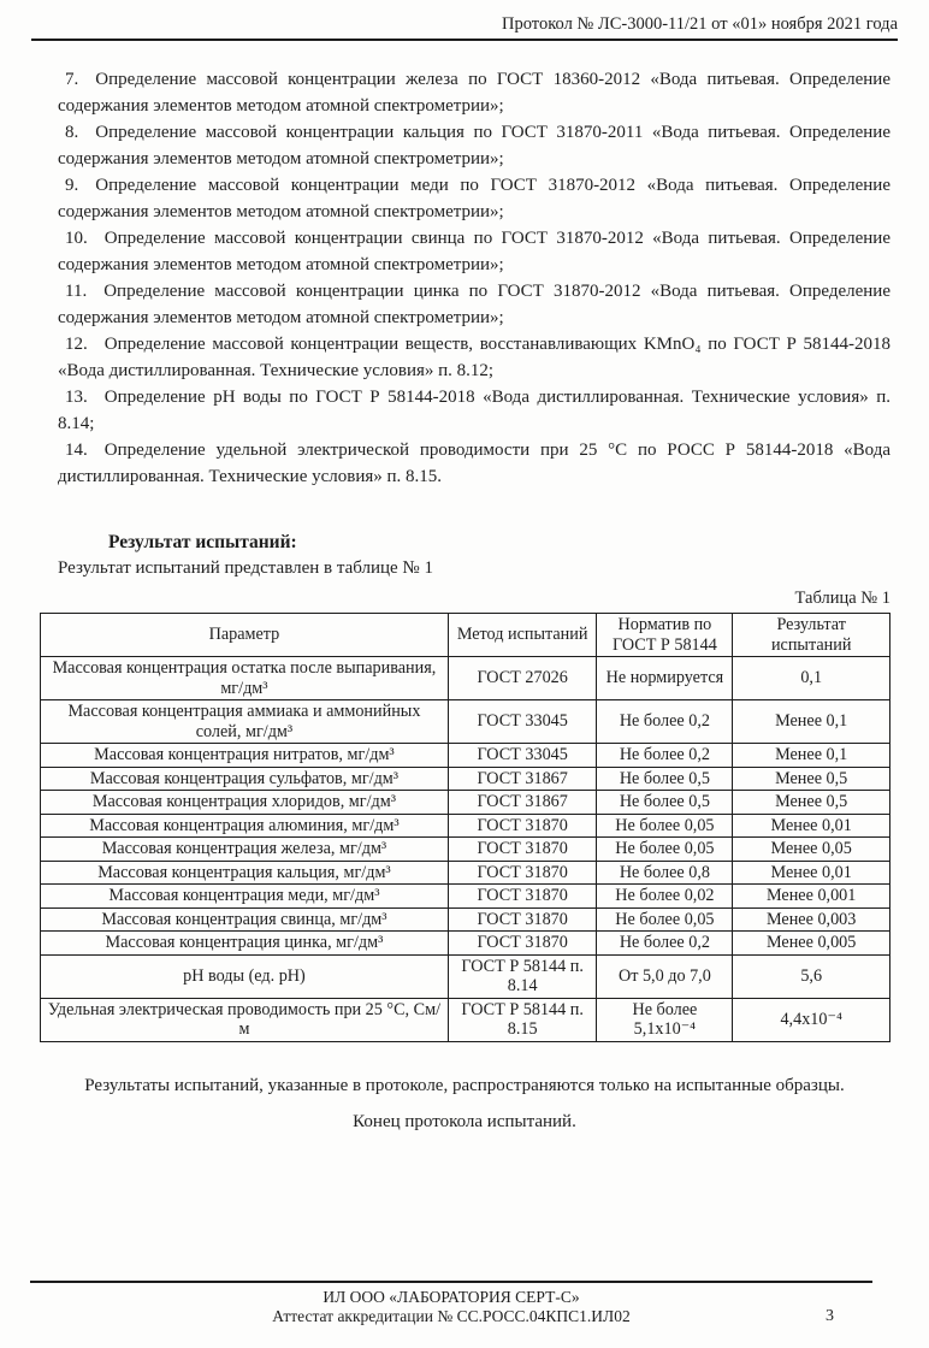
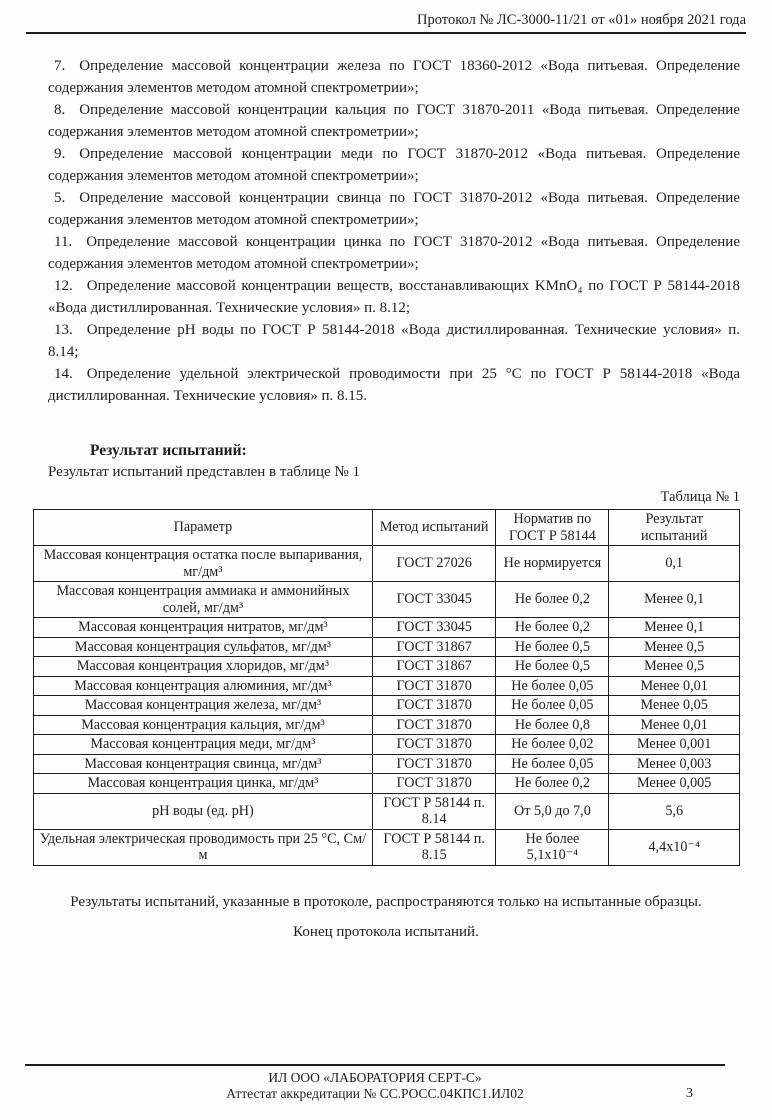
  Протокол № ЛС-3000-11/21 от «01» ноября 2021 года
  7. Определение массовой концентрации железа по ГОСТ 18360-2012 «Вода питьевая. Определение содержания элементов методом атомной спектрометрии»;
  8. Определение массовой концентрации кальция по ГОСТ 31870-2011 «Вода питьевая. Определение содержания элементов методом атомной спектрометрии»;
  9. Определение массовой концентрации меди по ГОСТ 31870-2012 «Вода питьевая. Определение содержания элементов методом атомной спектрометрии»;
- 10. Определение массовой концентрации свинца по ГОСТ 31870-2012 «Вода питьевая. Определение содержания элементов методом атомной спектрометрии»;
+ 5. Определение массовой концентрации свинца по ГОСТ 31870-2012 «Вода питьевая. Определение содержания элементов методом атомной спектрометрии»;
  11. Определение массовой концентрации цинка по ГОСТ 31870-2012 «Вода питьевая. Определение содержания элементов методом атомной спектрометрии»;
  12. Определение массовой концентрации веществ, восстанавливающих KMnO₄ по ГОСТ Р 58144-2018 «Вода дистиллированная. Технические условия» п. 8.12;
  13. Определение pH воды по ГОСТ Р 58144-2018 «Вода дистиллированная. Технические условия» п. 8.14;
- 14. Определение удельной электрической проводимости при 25 °С по РОСС Р 58144-2018 «Вода дистиллированная. Технические условия» п. 8.15.
+ 14. Определение удельной электрической проводимости при 25 °С по ГОСТ Р 58144-2018 «Вода дистиллированная. Технические условия» п. 8.15.
  Результат испытаний:
  Результат испытаний представлен в таблице № 1
  Таблица № 1
  Параметр	Метод испытаний	Норматив по ГОСТ Р 58144	Результат испытаний
  Массовая концентрация остатка после выпаривания, мг/дм³	ГОСТ 27026	Не нормируется	0,1
  Массовая концентрация аммиака и аммонийных солей, мг/дм³	ГОСТ 33045	Не более 0,2	Менее 0,1
  Массовая концентрация нитратов, мг/дм³	ГОСТ 33045	Не более 0,2	Менее 0,1
  Массовая концентрация сульфатов, мг/дм³	ГОСТ 31867	Не более 0,5	Менее 0,5
  Массовая концентрация хлоридов, мг/дм³	ГОСТ 31867	Не более 0,5	Менее 0,5
  Массовая концентрация алюминия, мг/дм³	ГОСТ 31870	Не более 0,05	Менее 0,01
  Массовая концентрация железа, мг/дм³	ГОСТ 31870	Не более 0,05	Менее 0,05
  Массовая концентрация кальция, мг/дм³	ГОСТ 31870	Не более 0,8	Менее 0,01
  Массовая концентрация меди, мг/дм³	ГОСТ 31870	Не более 0,02	Менее 0,001
  Массовая концентрация свинца, мг/дм³	ГОСТ 31870	Не более 0,05	Менее 0,003
  Массовая концентрация цинка, мг/дм³	ГОСТ 31870	Не более 0,2	Менее 0,005
  pH воды (ед. pH)	ГОСТ Р 58144 п. 8.14	От 5,0 до 7,0	5,6
  Удельная электрическая проводимость при 25 °С, См/м	ГОСТ Р 58144 п. 8.15	Не более 5,1x10⁻⁴	4,4x10⁻⁴
  Результаты испытаний, указанные в протоколе, распространяются только на испытанные образцы.
  Конец протокола испытаний.
  ИЛ ООО «ЛАБОРАТОРИЯ СЕРТ-С»
  Аттестат аккредитации № СС.РОСС.04КПС1.ИЛ02
  3
